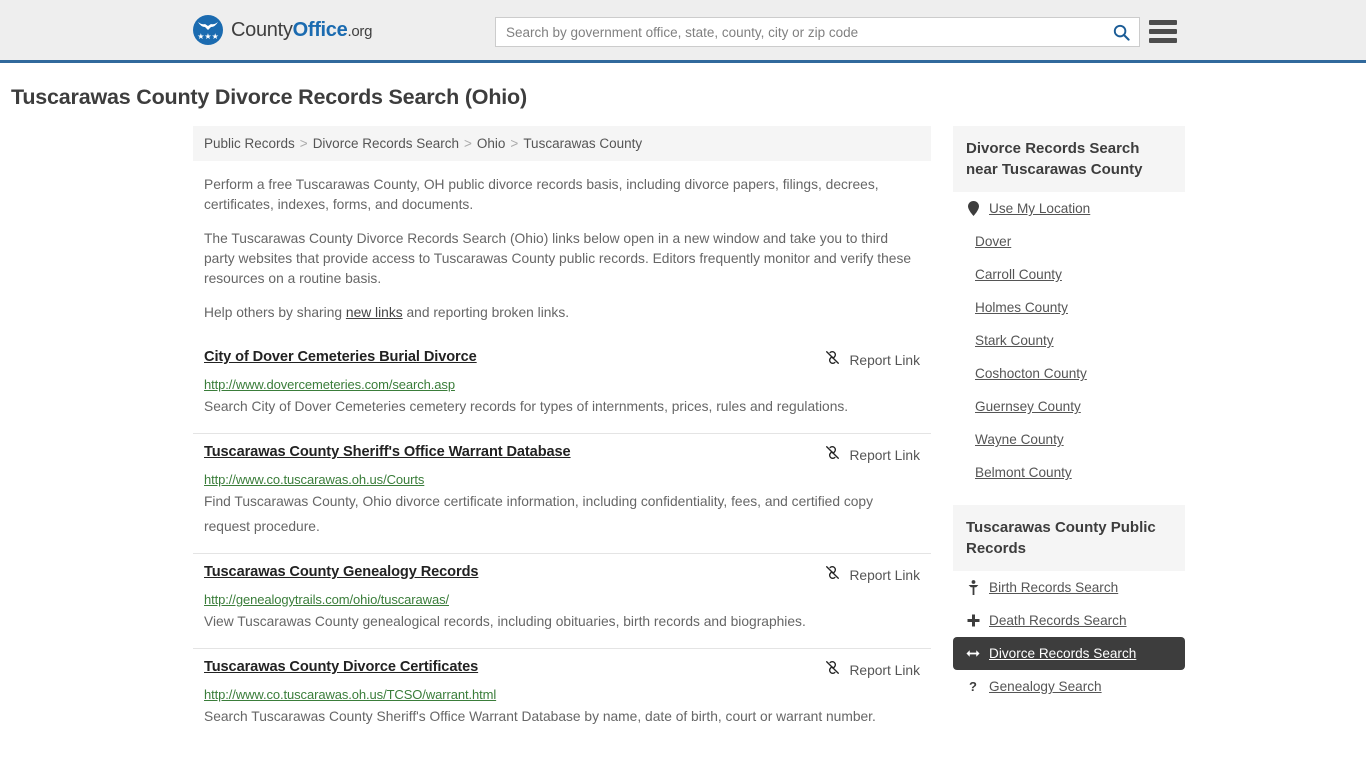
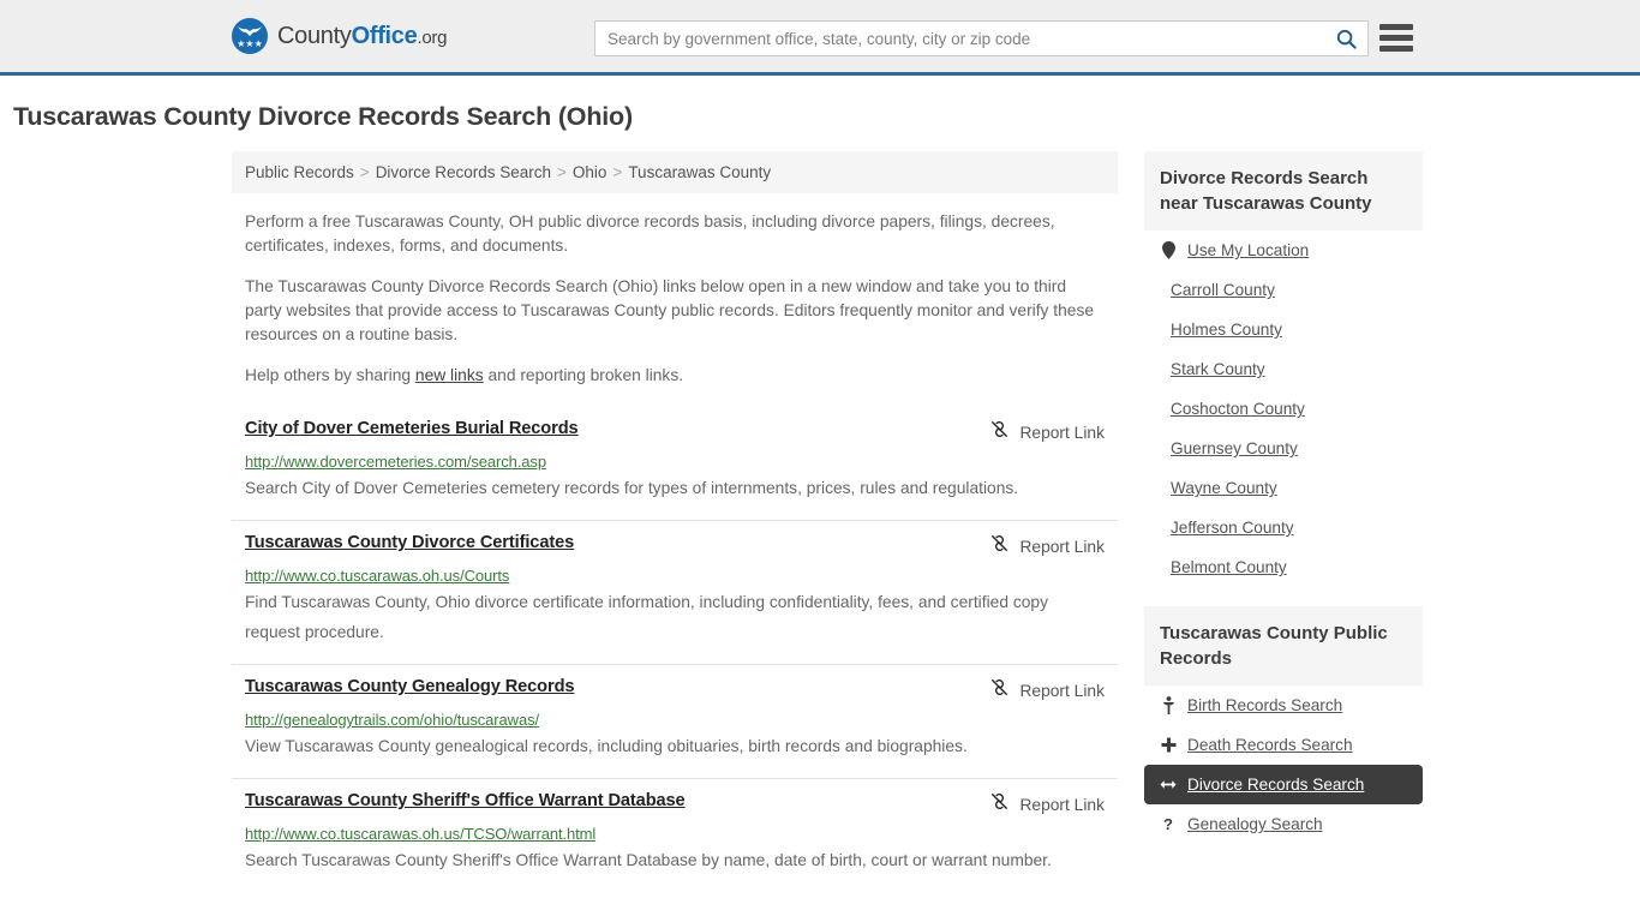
  ★★★
  CountyOffice.org
  Search by government office, state, county, city or zip code
  Tuscarawas County Divorce Records Search (Ohio)
  Public Records > Divorce Records Search > Ohio > Tuscarawas County
  Perform a free Tuscarawas County, OH public divorce records basis, including divorce papers, filings, decrees, certificates, indexes, forms, and documents.
  The Tuscarawas County Divorce Records Search (Ohio) links below open in a new window and take you to third party websites that provide access to Tuscarawas County public records. Editors frequently monitor and verify these resources on a routine basis.
  Help others by sharing new links and reporting broken links.
- City of Dover Cemeteries Burial Divorce
+ City of Dover Cemeteries Burial Records
  Report Link
  http://www.dovercemeteries.com/search.asp
  Search City of Dover Cemeteries cemetery records for types of internments, prices, rules and regulations.
- Tuscarawas County Sheriff's Office Warrant Database
+ Tuscarawas County Divorce Certificates
  Report Link
  http://www.co.tuscarawas.oh.us/Courts
  Find Tuscarawas County, Ohio divorce certificate information, including confidentiality, fees, and certified copy request procedure.
  Tuscarawas County Genealogy Records
  Report Link
  http://genealogytrails.com/ohio/tuscarawas/
  View Tuscarawas County genealogical records, including obituaries, birth records and biographies.
- Tuscarawas County Divorce Certificates
+ Tuscarawas County Sheriff's Office Warrant Database
  Report Link
  http://www.co.tuscarawas.oh.us/TCSO/warrant.html
  Search Tuscarawas County Sheriff's Office Warrant Database by name, date of birth, court or warrant number.
  Divorce Records Search near Tuscarawas County
  Use My Location
- Dover
  Carroll County
  Holmes County
  Stark County
  Coshocton County
  Guernsey County
  Wayne County
+ Jefferson County
  Belmont County
  Tuscarawas County Public Records
  Birth Records Search
  Death Records Search
  Divorce Records Search
  ?
  Genealogy Search
